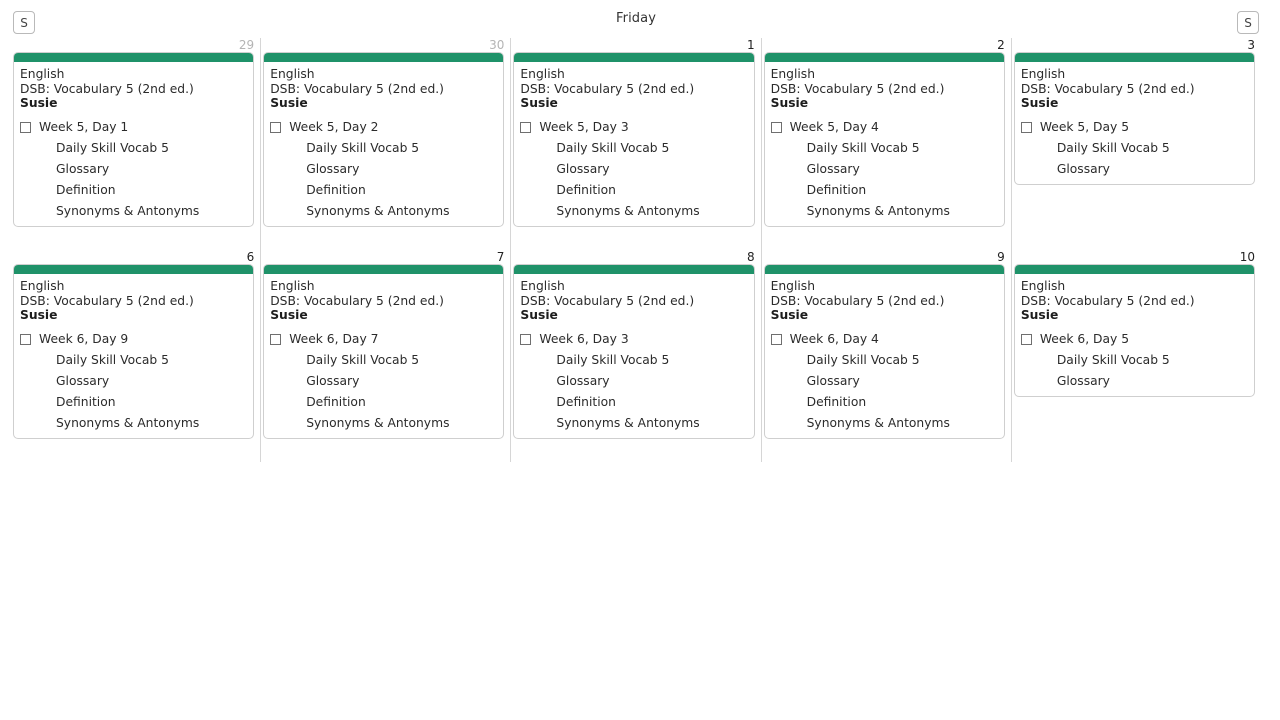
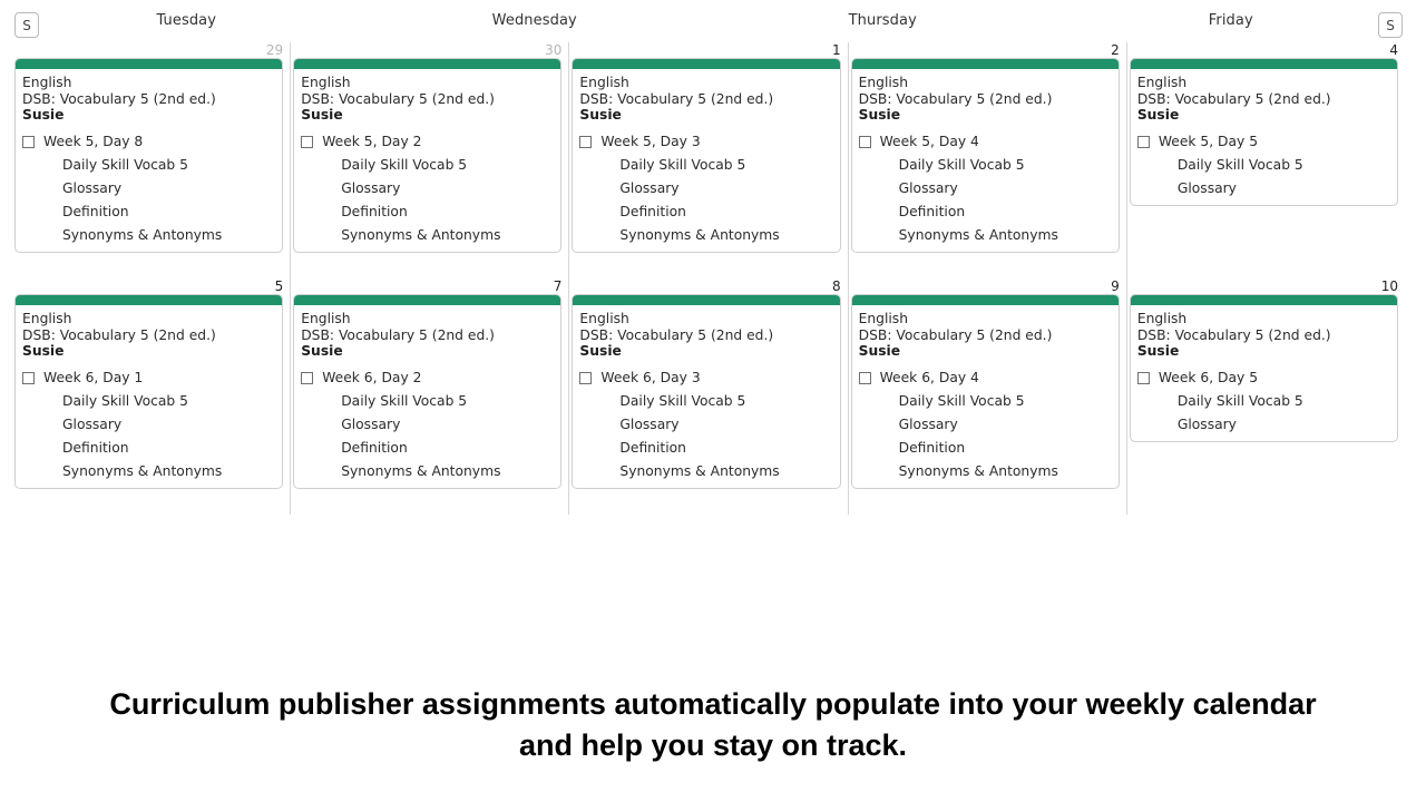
  S
  S
+ Tuesday
+ Wednesday
+ Thursday
  Friday
  29
  English
  DSB: Vocabulary 5 (2nd ed.)
  Susie
- Week 5, Day 1
+ Week 5, Day 8
  Daily Skill Vocab 5
  Glossary
  Definition
  Synonyms & Antonyms
- 6
+ 5
  English
  DSB: Vocabulary 5 (2nd ed.)
  Susie
- Week 6, Day 9
+ Week 6, Day 1
  Daily Skill Vocab 5
  Glossary
  Definition
  Synonyms & Antonyms
  30
  English
  DSB: Vocabulary 5 (2nd ed.)
  Susie
  Week 5, Day 2
  Daily Skill Vocab 5
  Glossary
  Definition
  Synonyms & Antonyms
  7
  English
  DSB: Vocabulary 5 (2nd ed.)
  Susie
- Week 6, Day 7
+ Week 6, Day 2
  Daily Skill Vocab 5
  Glossary
  Definition
  Synonyms & Antonyms
  1
  English
  DSB: Vocabulary 5 (2nd ed.)
  Susie
  Week 5, Day 3
  Daily Skill Vocab 5
  Glossary
  Definition
  Synonyms & Antonyms
  8
  English
  DSB: Vocabulary 5 (2nd ed.)
  Susie
  Week 6, Day 3
  Daily Skill Vocab 5
  Glossary
  Definition
  Synonyms & Antonyms
  2
  English
  DSB: Vocabulary 5 (2nd ed.)
  Susie
  Week 5, Day 4
  Daily Skill Vocab 5
  Glossary
  Definition
  Synonyms & Antonyms
  9
  English
  DSB: Vocabulary 5 (2nd ed.)
  Susie
  Week 6, Day 4
  Daily Skill Vocab 5
  Glossary
  Definition
  Synonyms & Antonyms
- 3
+ 4
  English
  DSB: Vocabulary 5 (2nd ed.)
  Susie
  Week 5, Day 5
  Daily Skill Vocab 5
  Glossary
  10
  English
  DSB: Vocabulary 5 (2nd ed.)
  Susie
  Week 6, Day 5
  Daily Skill Vocab 5
  Glossary
+ Curriculum publisher assignments automatically populate into your weekly calendar and help you stay on track.
